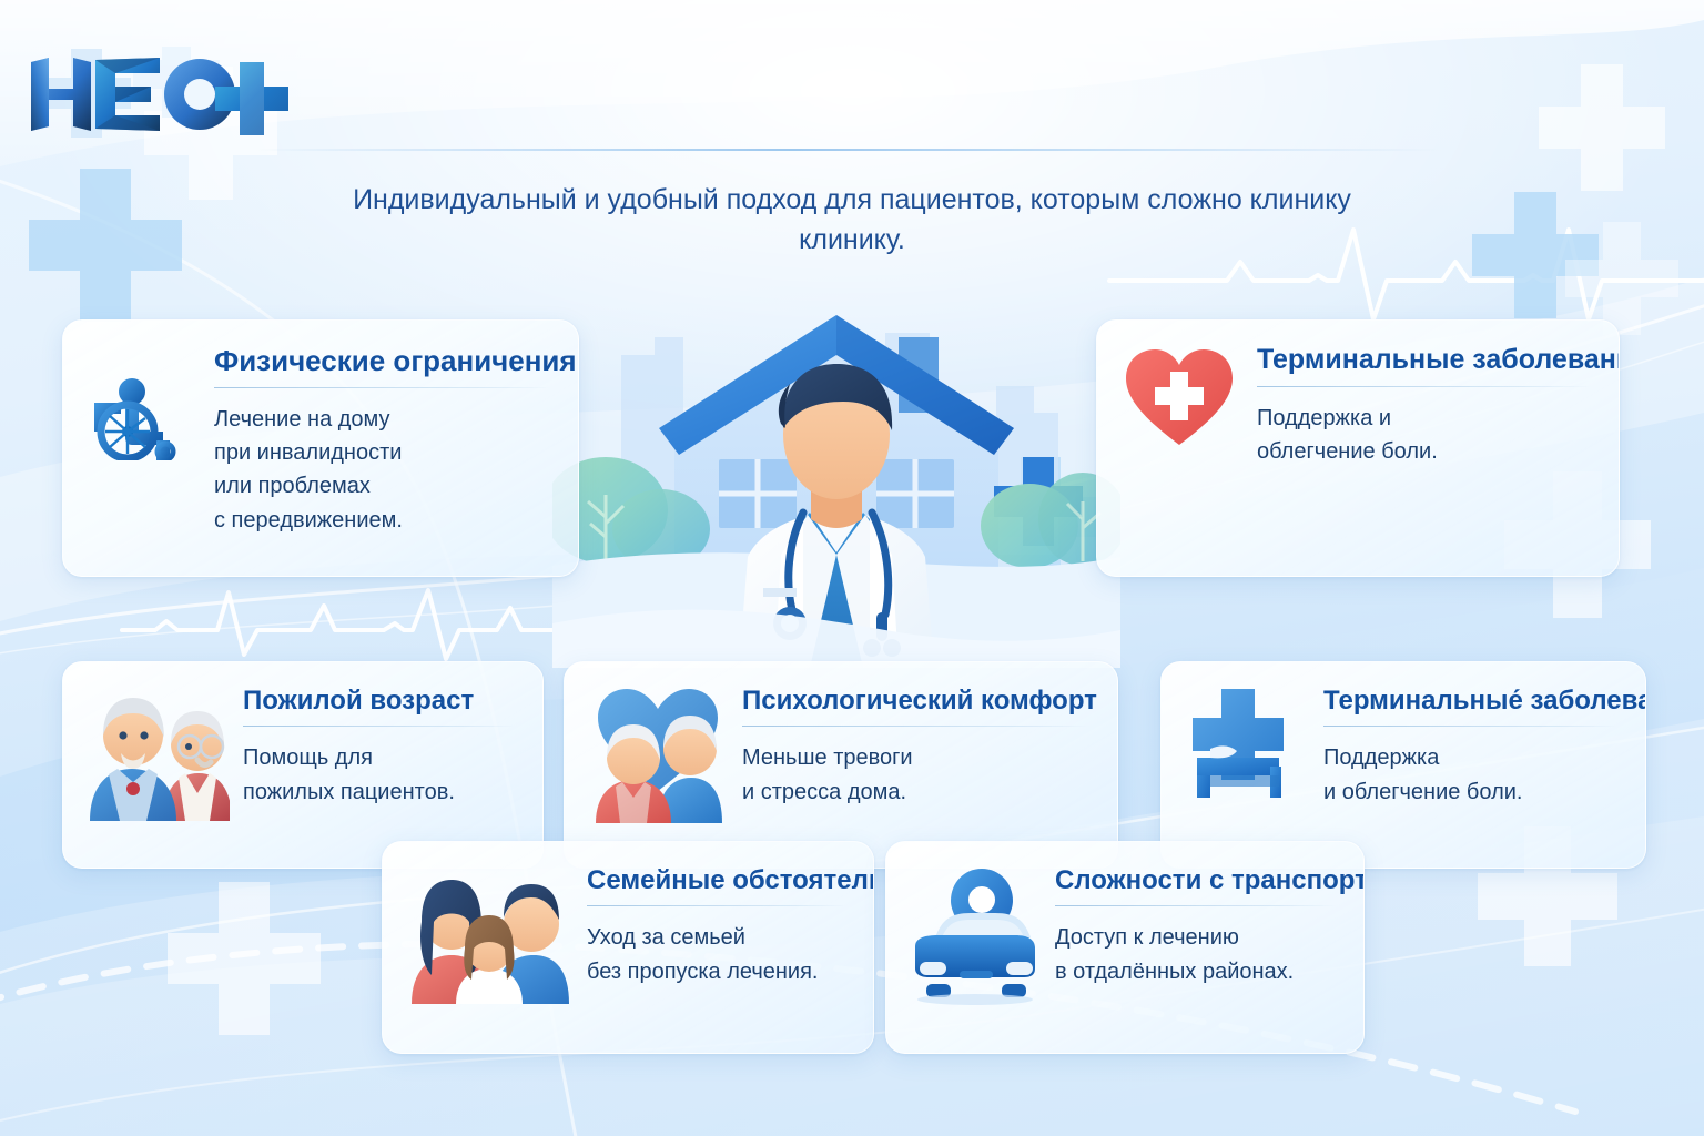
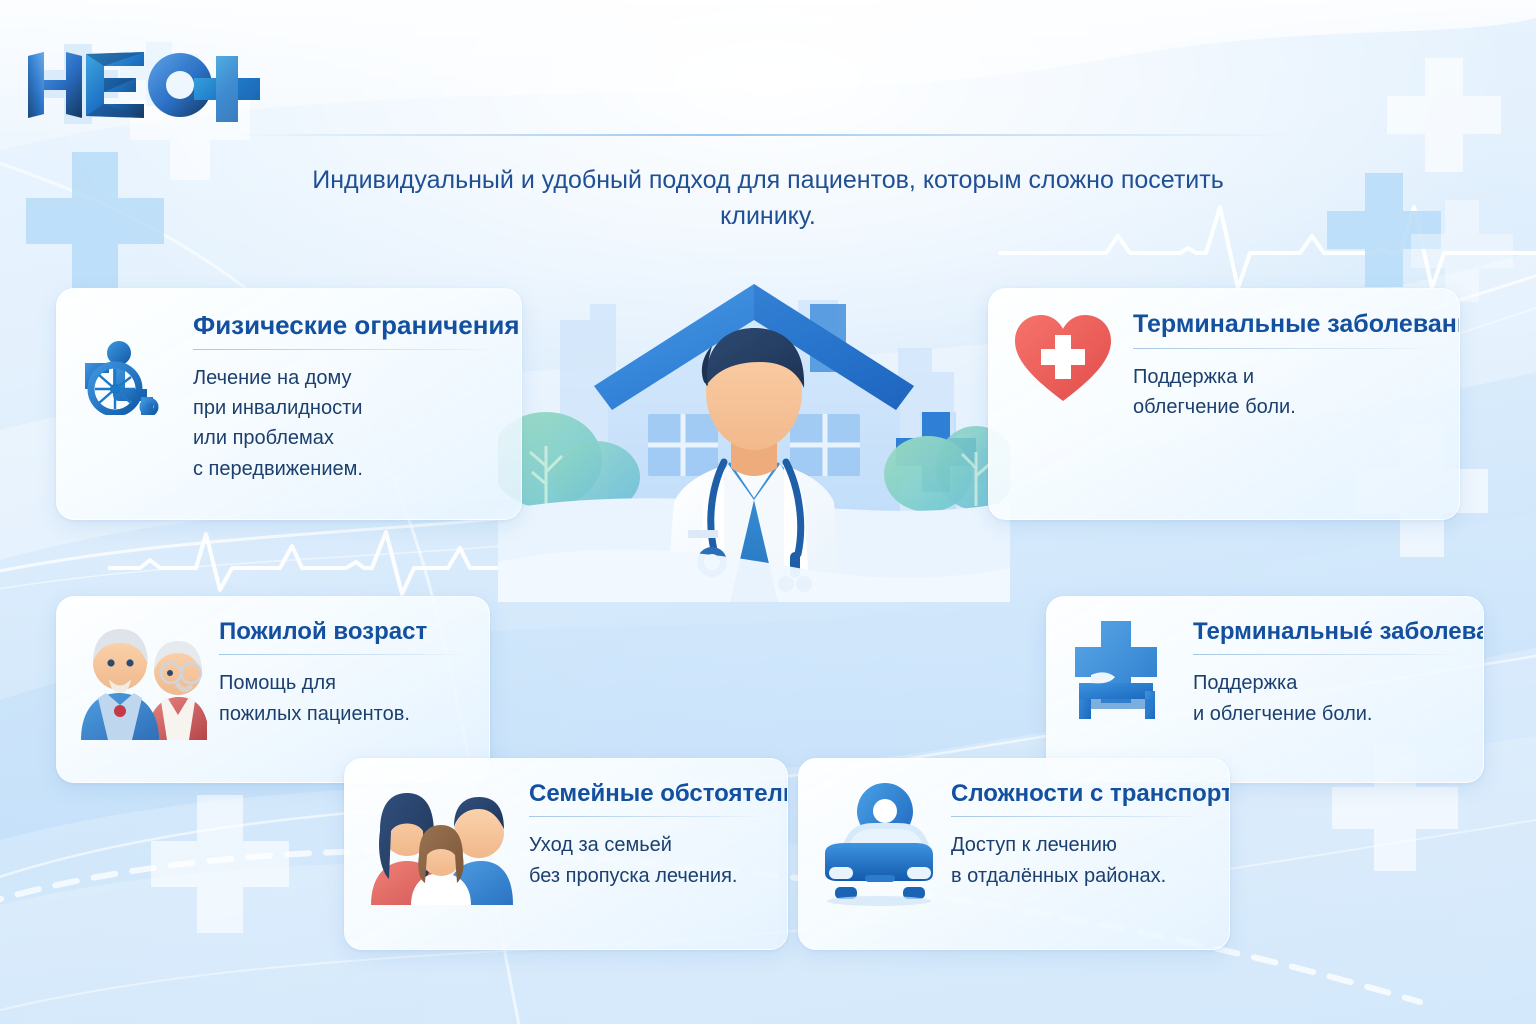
- Индивидуальный и удобный подход для пациентов, которым сложно клинику клинику.
+ Индивидуальный и удобный подход для пациентов, которым сложно посетить клинику.
  Физические ограничения
  Лечение на дому
  при инвалидности
  или проблемах
  с передвижением.
  Терминальные заболеван
  Поддержка и
  облегчение боли.
  Пожилой возраст
  Помощь для
  пожилых пациентов.
- Психологический комфорт
- Меньше тревоги
- и стресса дома.
  Терминальные́ заболева
  Поддержка
  и облегчение боли.
  Семейные обстоятел
  Уход за семьей
  без пропуска лечения.
  Сложности с транспорт
  Доступ к лечению
  в отдалённых районах.
